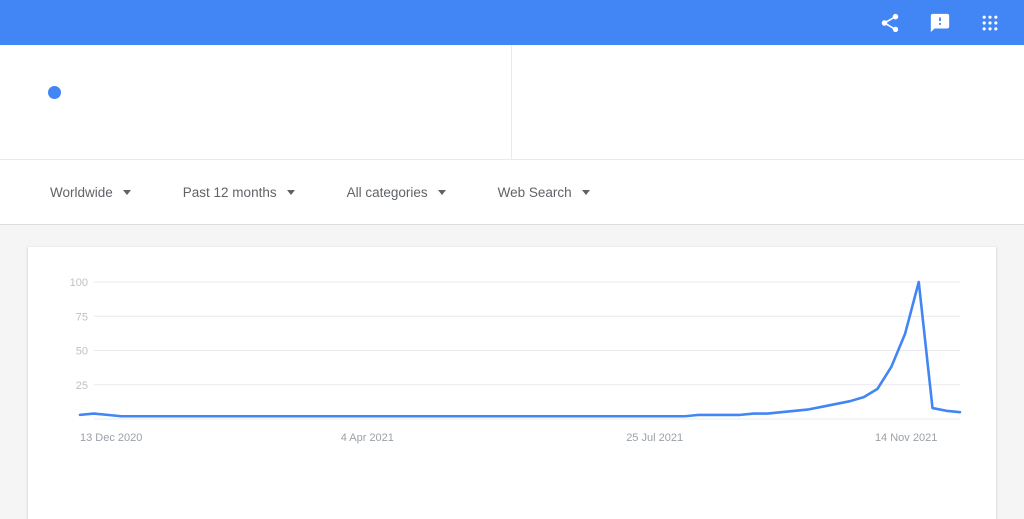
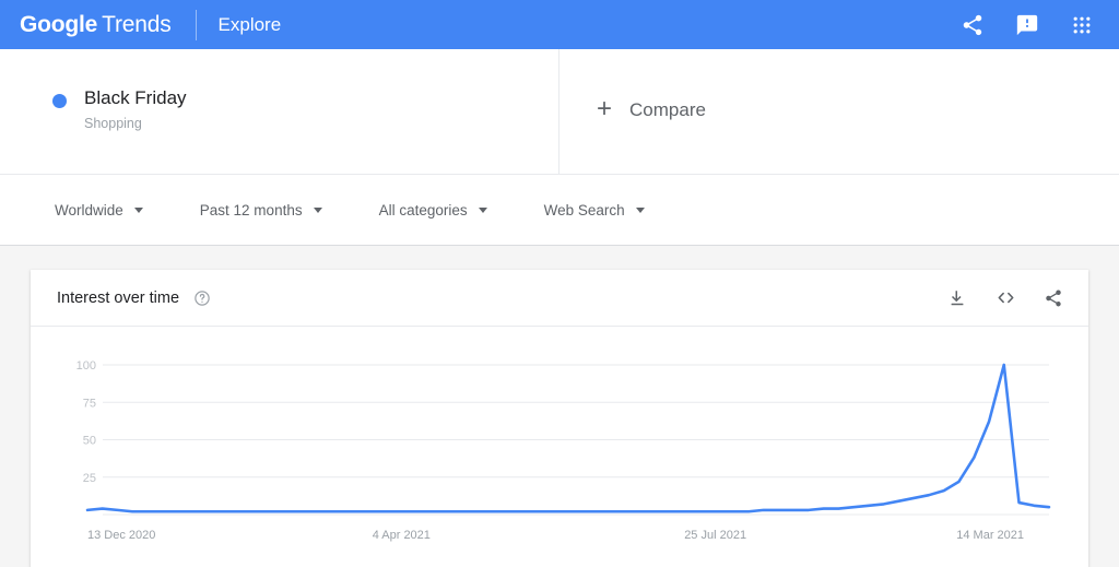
+ Google Trends
+ Explore
+ Black Friday
+ Shopping
+ +
+ Compare
  Worldwide
  Past 12 months
  All categories
  Web Search
+ Interest over time
  100
  75
  50
  25
  13 Dec 2020
  4 Apr 2021
  25 Jul 2021
- 14 Nov 2021
+ 14 Mar 2021
